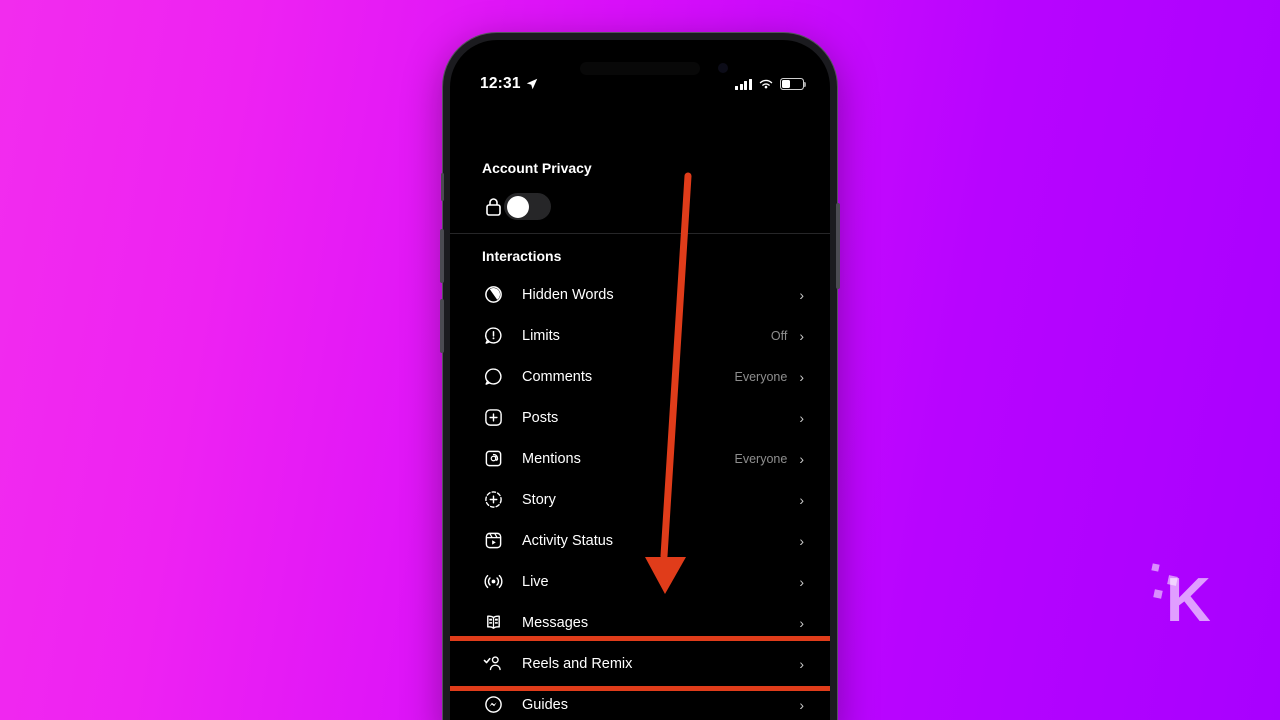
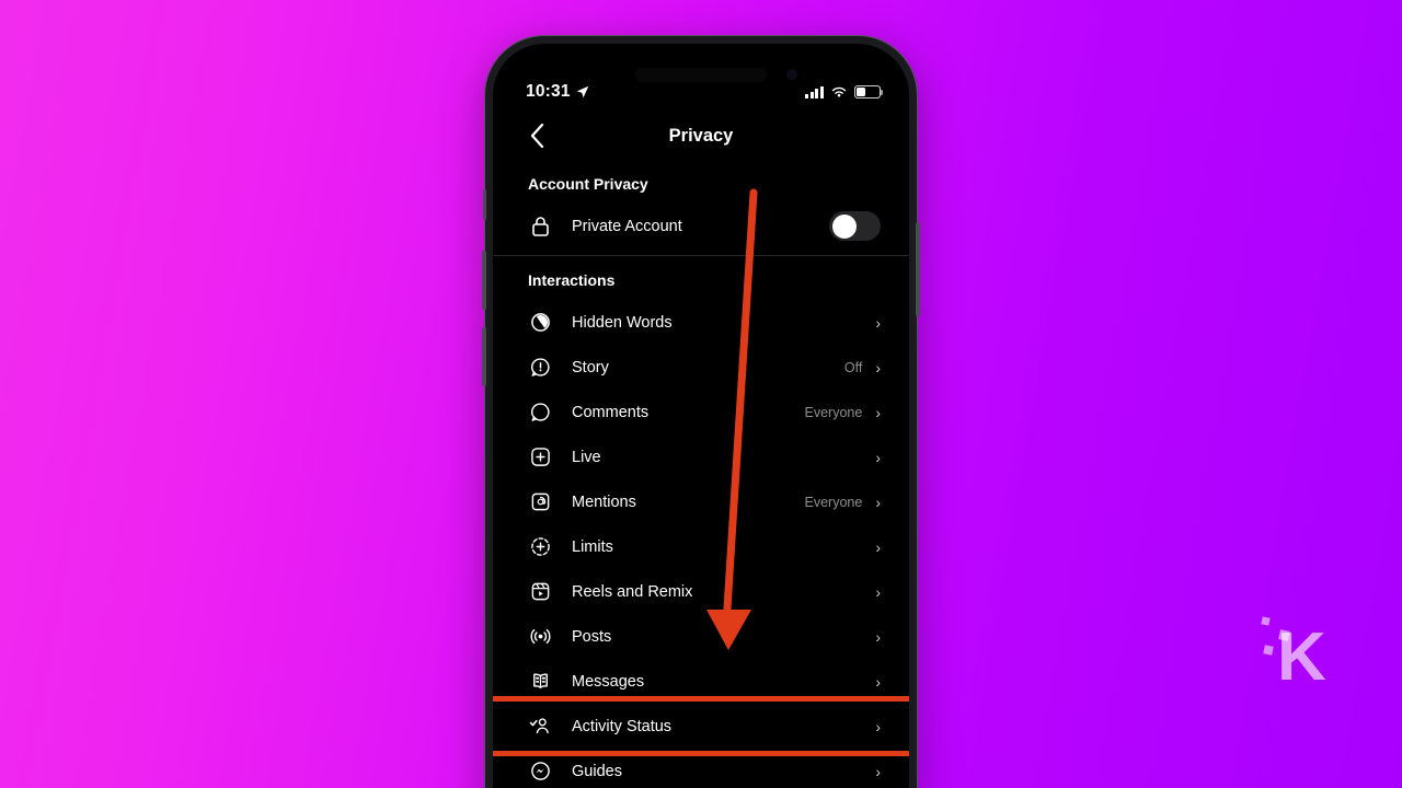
- 12:31
+ 10:31
+ Privacy
  Account Privacy
+ Private Account
  Interactions
  Hidden Words
  ›
- Limits
+ Story
  Off
  ›
  Comments
  Everyone
  ›
- Posts
+ Live
  ›
  Mentions
  Everyone
  ›
- Story
+ Limits
  ›
- Activity Status
+ Reels and Remix
  ›
- Live
+ Posts
  ›
  Messages
  ›
- Reels and Remix
+ Activity Status
  ›
  Guides
  ›
  K
